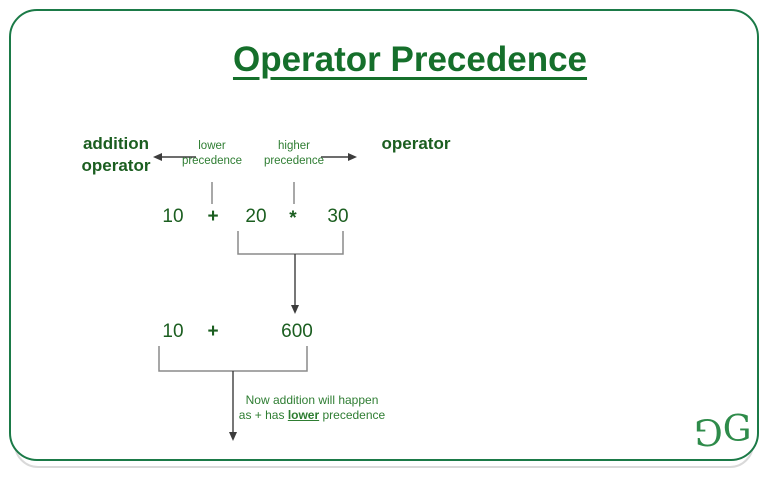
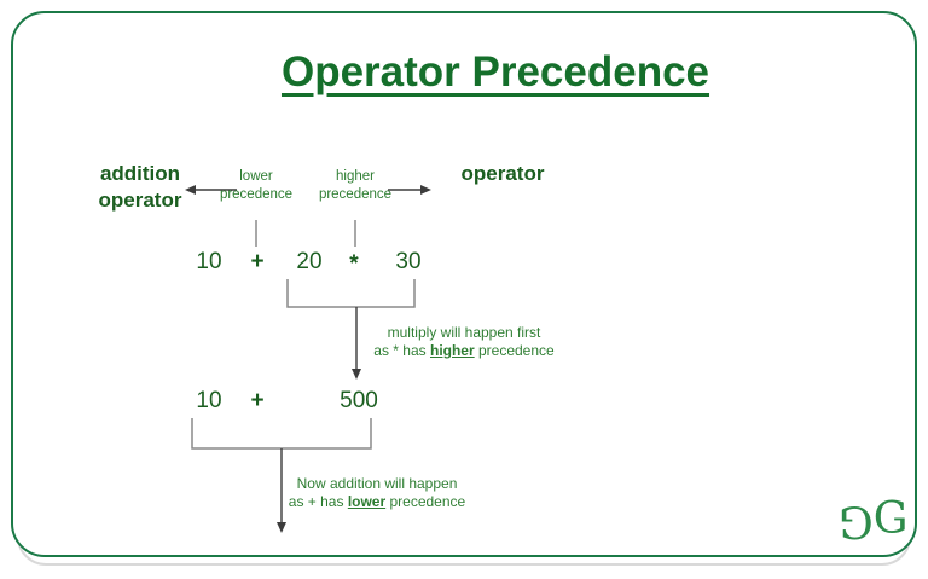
  Operator Precedence
  addition
  operator
  lower
  precedence
  higher
  precedence
  operator
  10
  +
  20
  *
  30
+ multiply will happen first
+ as * has higher precedence
  10
  +
- 600
+ 500
  Now addition will happen
  as + has lower precedence
